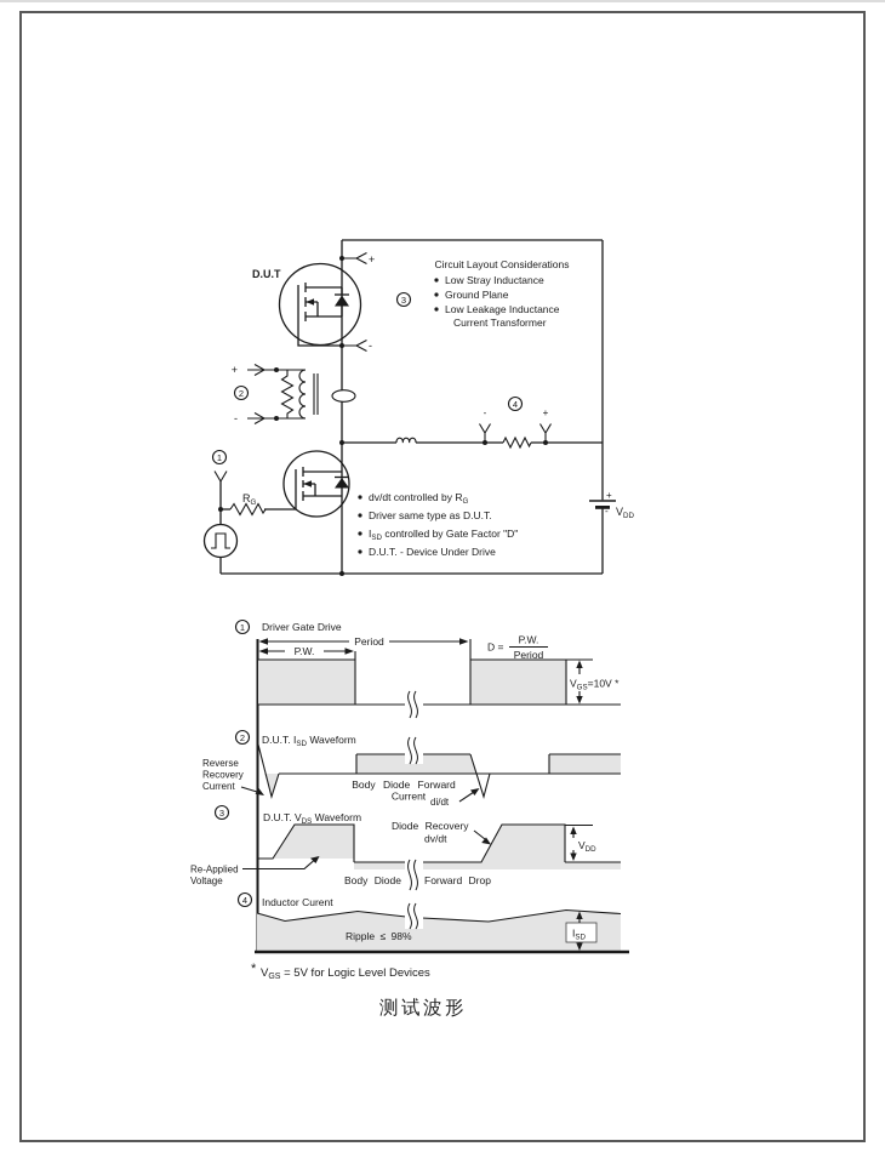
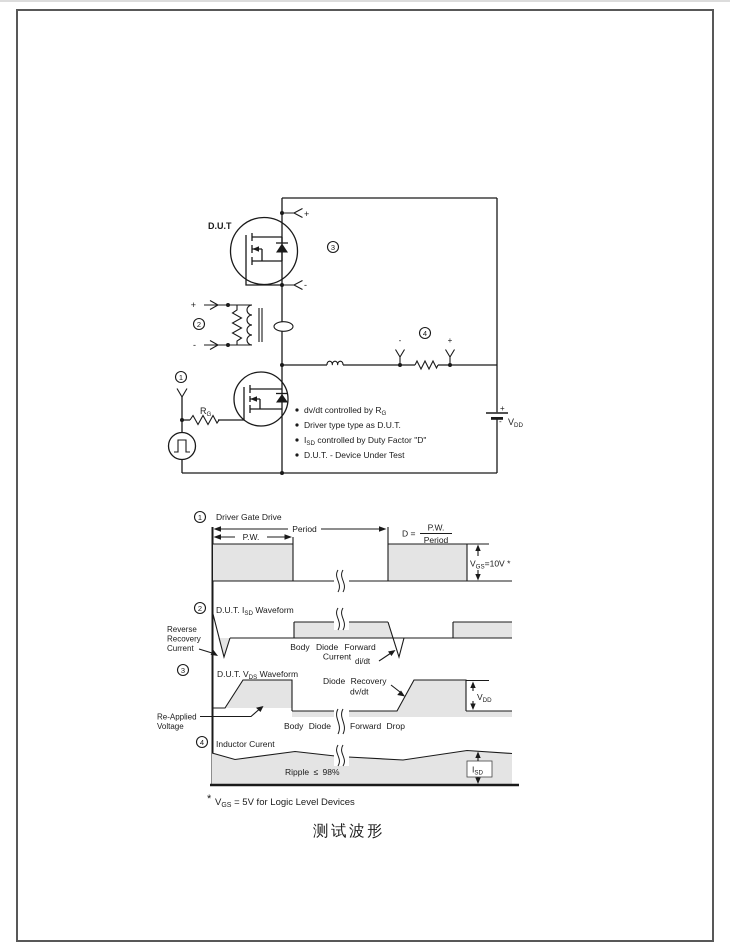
  D.U.T
  +
  -
  3
  +
  -
  2
  1
  -
  +
  4
  +
  -
- Circuit Layout Considerations
- Low Stray Inductance
- Ground Plane
- Low Leakage Inductance
- Current Transformer
  dv/dt controlled by R
- Driver same type as D.U.T.
+ Driver type type as D.U.T.
- I controlled by Gate Factor "D"
+ I controlled by Duty Factor "D"
- D.U.T. - Device Under Drive
+ D.U.T. - Device Under Test
  Period
  P.W.
  D =
  P.W.
  Period
  V =10V *
  1
  Driver Gate Drive
  2
  D.U.T. I Waveform
  Reverse
  Recovery
  Current
  Body Diode Forward
  Current
  di/dt
  3
  D.U.T. V Waveform
  Diode Recovery
  dv/dt
  Re-Applied
  Voltage
  Body Diode
  Forward Drop
  4
  Inductor Curent
  Ripple ≤ 98%
  *
  V = 5V for Logic Level Devices
  测试波形
